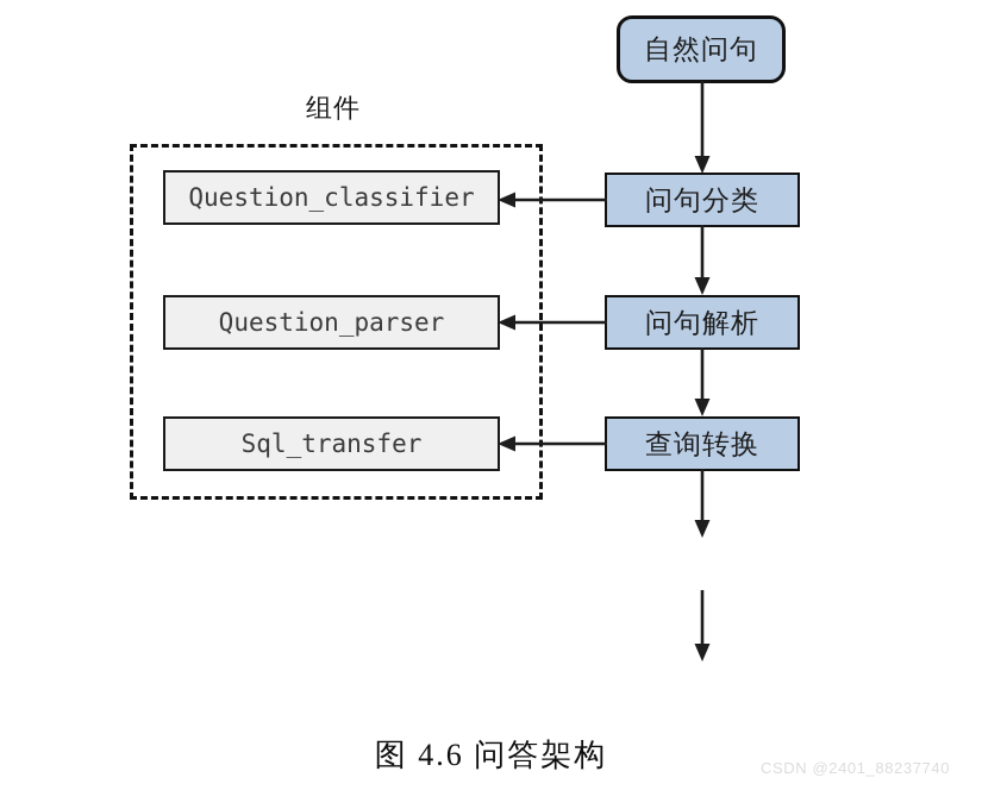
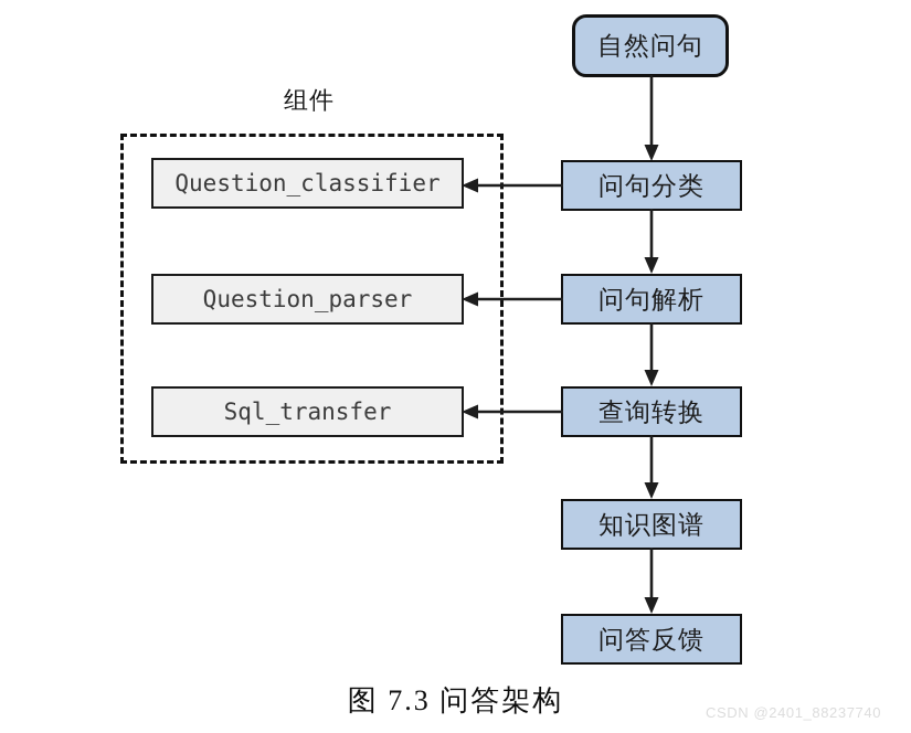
  组件
  Question_classifier
  Question_parser
  Sql_transfer
  自然问句
  问句分类
  问句解析
  查询转换
+ 知识图谱
+ 问答反馈
- 图 4.6 问答架构
+ 图 7.3 问答架构
  CSDN @2401_88237740
